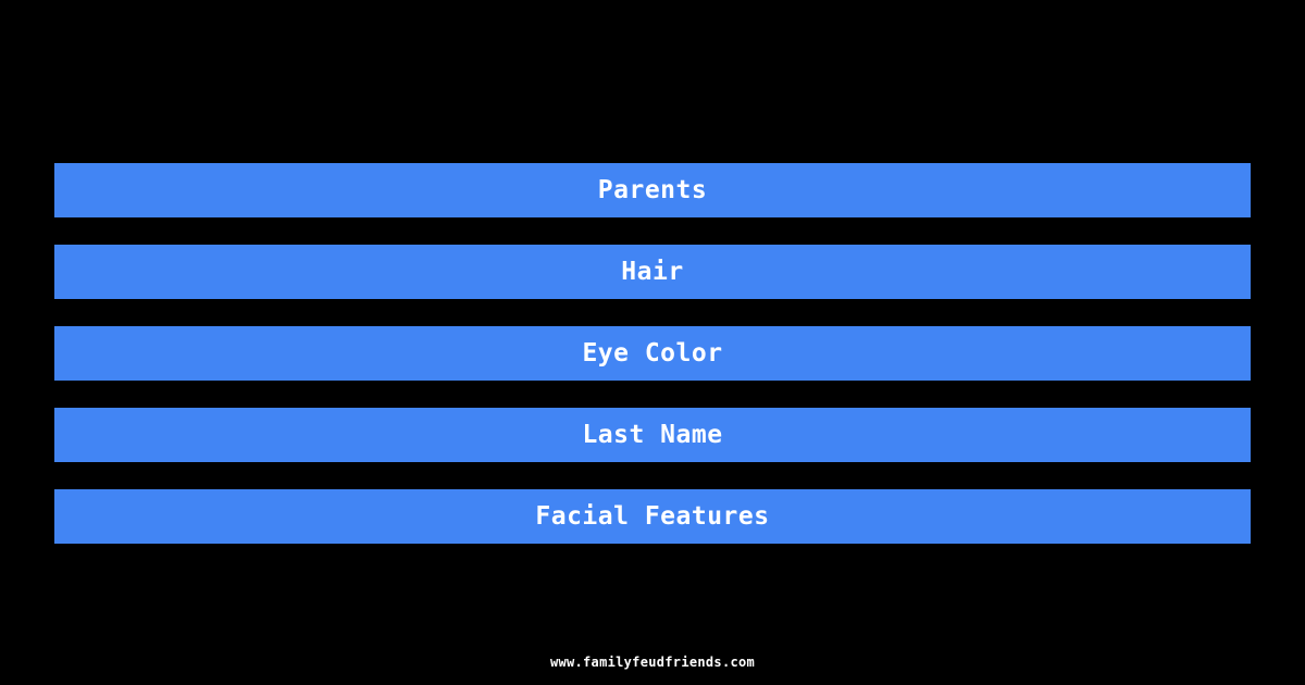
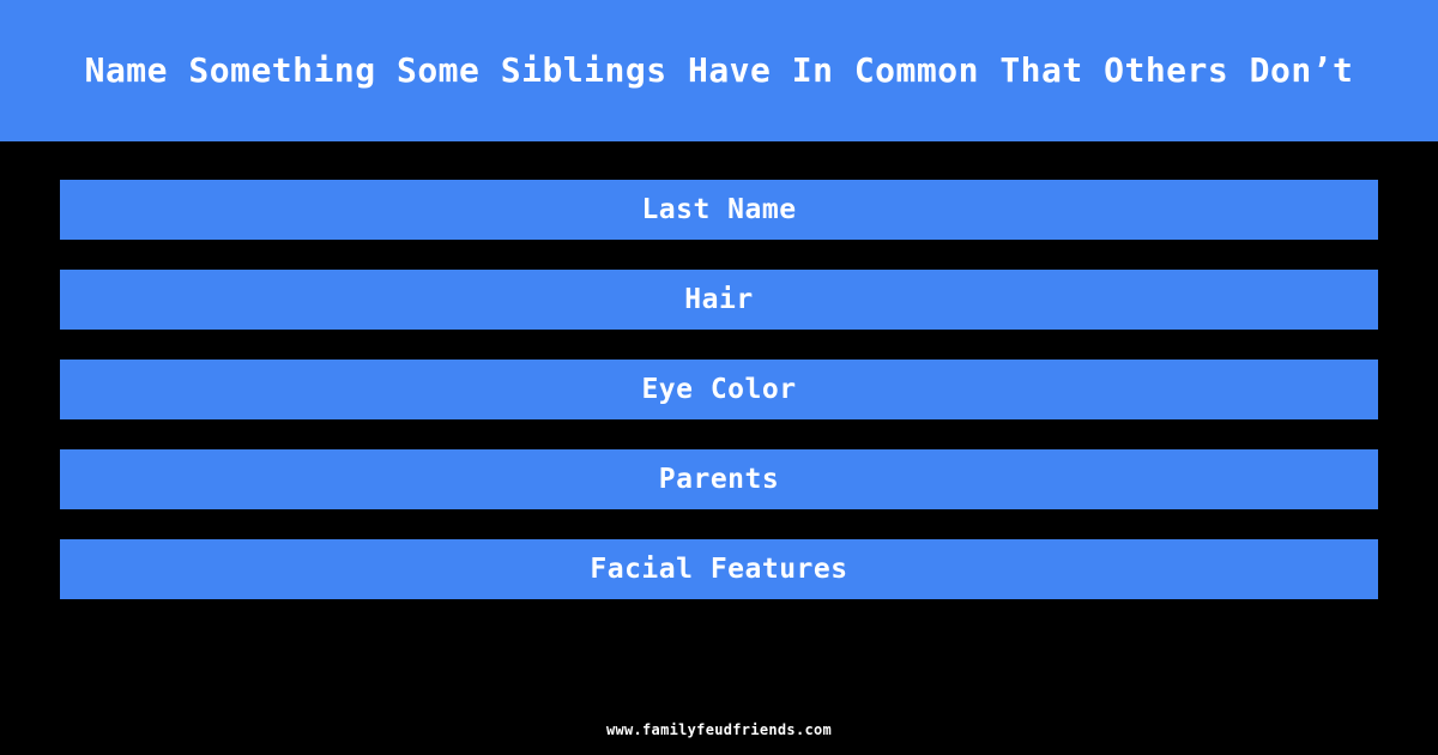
+ Name Something Some Siblings Have In Common That Others Don’t
- Parents
+ Last Name
  Hair
  Eye Color
- Last Name
+ Parents
  Facial Features
  www.familyfeudfriends.com
